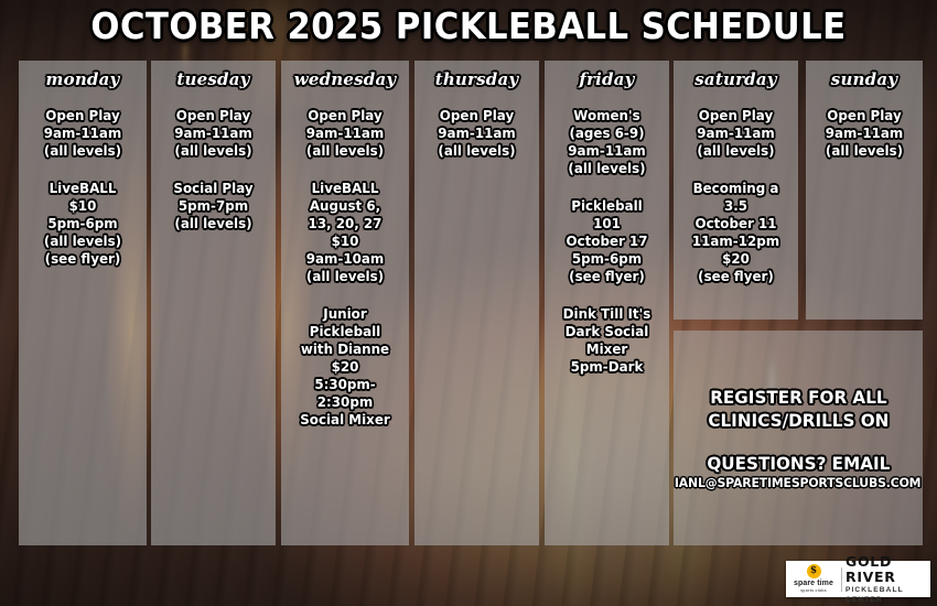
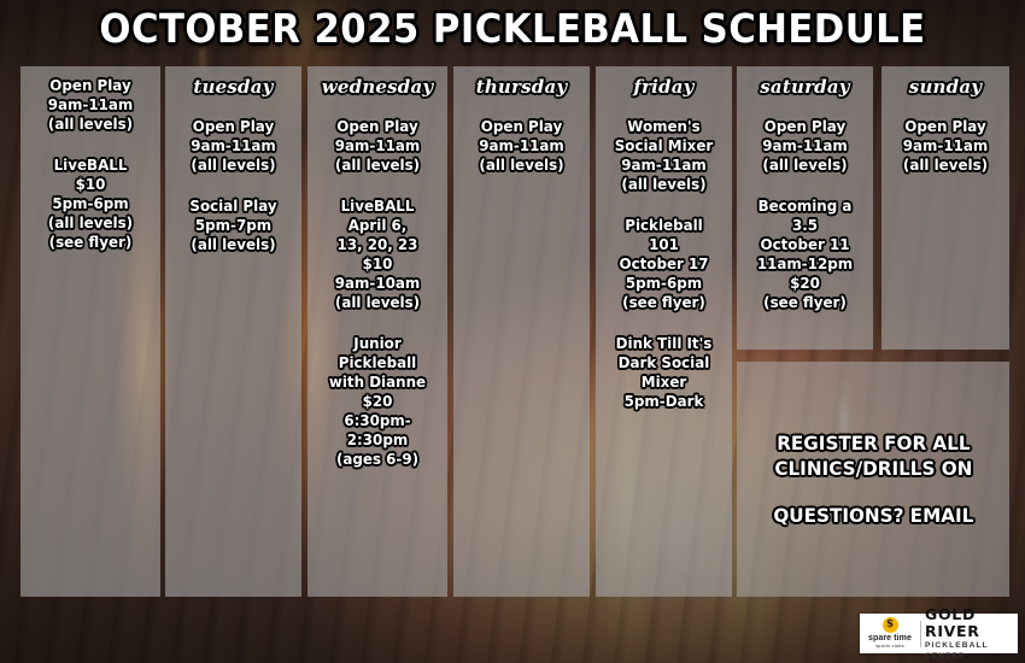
  OCTOBER 2025 PICKLEBALL SCHEDULE
- monday
  Open Play
  9am-11am
  (all levels)
  LiveBALL
  $10
  5pm-6pm
  (all levels)
  (see flyer)
  tuesday
  Open Play
  9am-11am
  (all levels)
  Social Play
  5pm-7pm
  (all levels)
  wednesday
  Open Play
  9am-11am
  (all levels)
  LiveBALL
- August 6,
+ April 6,
- 13, 20, 27
+ 13, 20, 23
  $10
  9am-10am
  (all levels)
  Junior
  Pickleball
  with Dianne
  $20
- 5:30pm-
+ 6:30pm-
  2:30pm
- Social Mixer
+ (ages 6-9)
  thursday
  Open Play
  9am-11am
  (all levels)
  friday
  Women's
- (ages 6-9)
+ Social Mixer
  9am-11am
  (all levels)
  Pickleball
  101
  October 17
  5pm-6pm
  (see flyer)
  Dink Till It's
  Dark Social
  Mixer
  5pm-Dark
  saturday
  Open Play
  9am-11am
  (all levels)
  Becoming a
  3.5
  October 11
  11am-12pm
  $20
  (see flyer)
  sunday
  Open Play
  9am-11am
  (all levels)
  REGISTER FOR ALL
  CLINICS/DRILLS ON
  QUESTIONS? EMAIL
- IANL@SPARETIMESPORTSCLUBS.COM
  $
  GOLD RIVER
